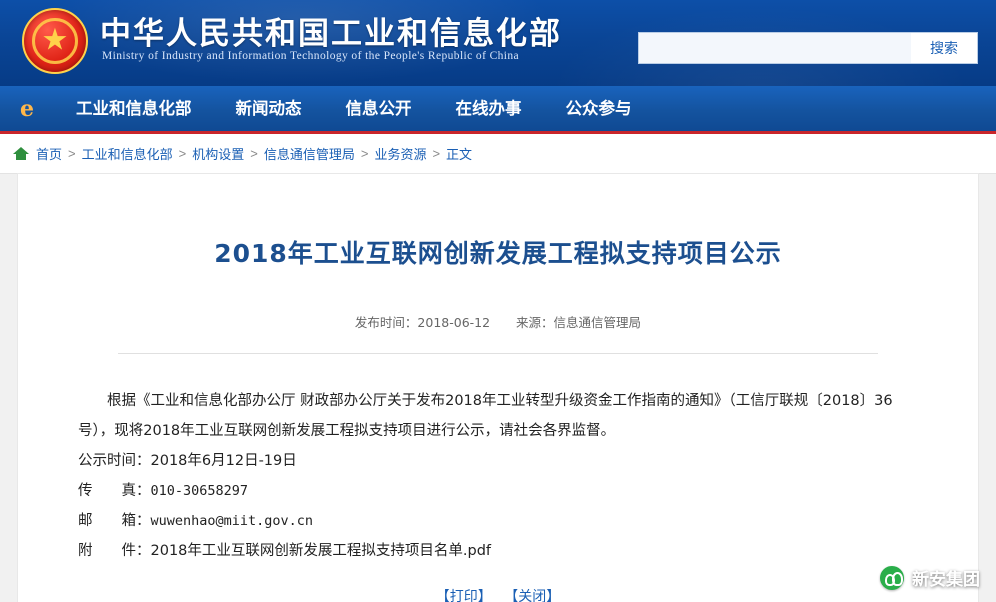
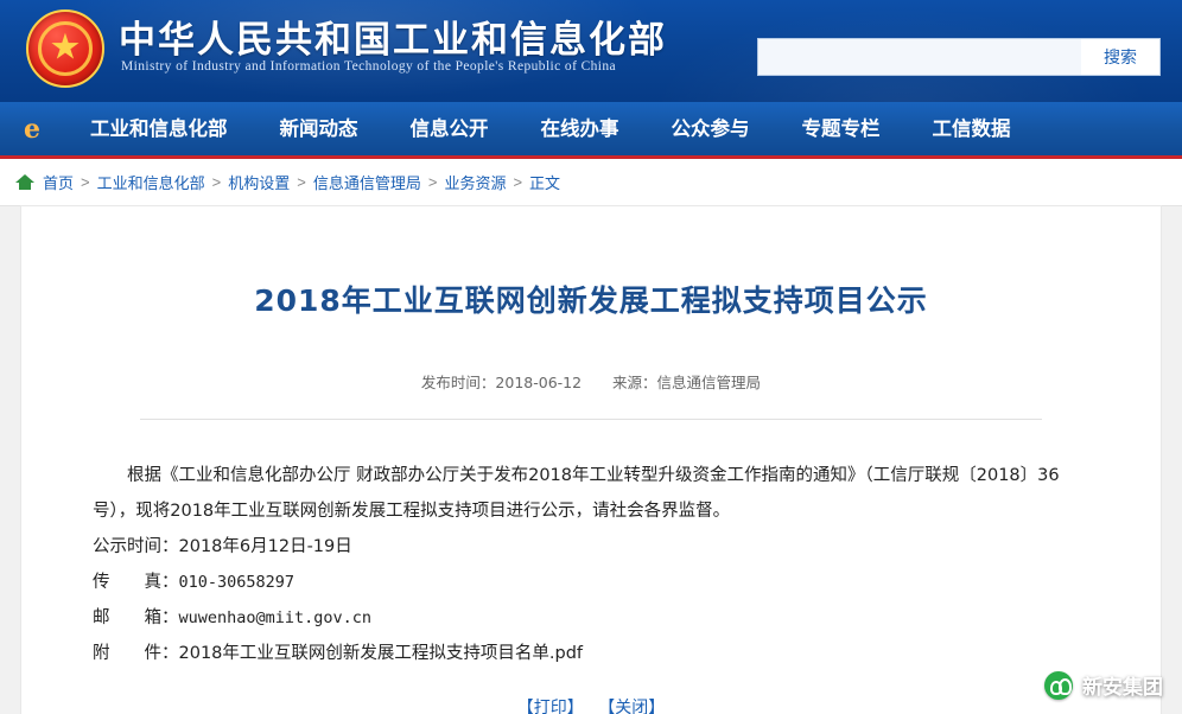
  ★
  中华人民共和国工业和信息化部
  Ministry of Industry and Information Technology of the People's Republic of China
  搜索
  e
  工业和信息化部
  新闻动态
  信息公开
  在线办事
  公众参与
+ 专题专栏
+ 工信数据
  首页
  >
  工业和信息化部
  >
  机构设置
  >
  信息通信管理局
  >
  业务资源
  >
  正文
  2018年工业互联网创新发展工程拟支持项目公示
  发布时间：2018-06-12 来源：信息通信管理局
  根据《工业和信息化部办公厅 财政部办公厅关于发布2018年工业转型升级资金工作指南的通知》（工信厅联规〔2018〕36号），现将2018年工业互联网创新发展工程拟支持项目进行公示，请社会各界监督。
  公示时间：2018年6月12日-19日
  传 真：010-30658297
  邮 箱：wuwenhao@miit.gov.cn
  附 件：2018年工业互联网创新发展工程拟支持项目名单.pdf
  【打印】 【关闭】
  新安集团
